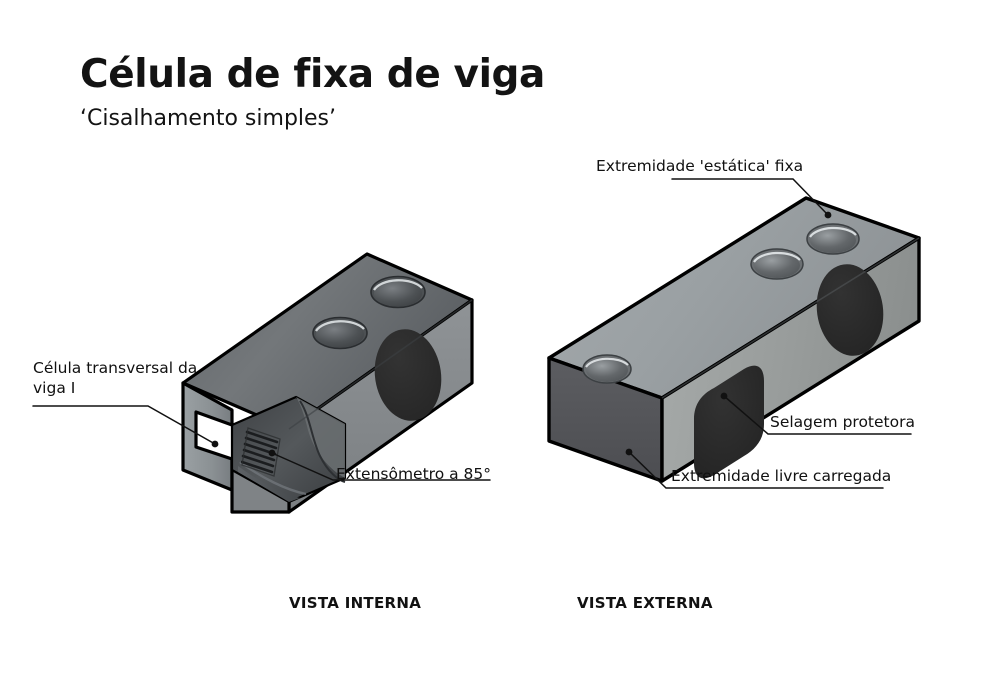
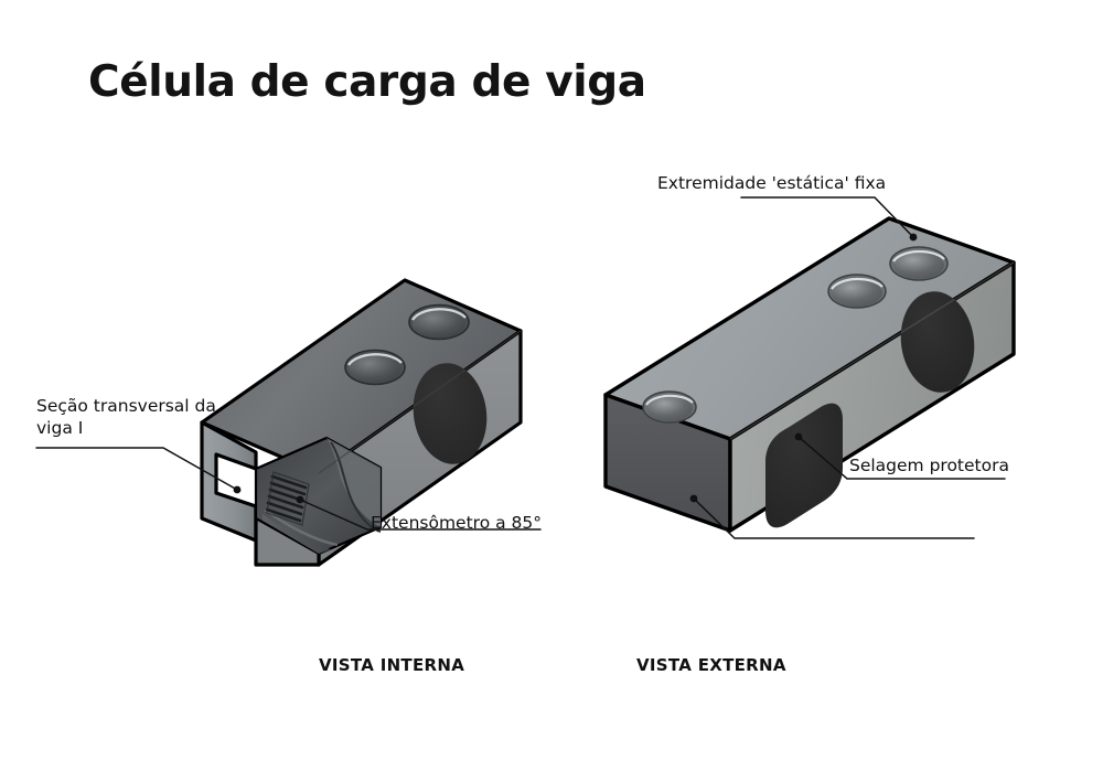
- Célula de fixa de viga
+ Célula de carga de viga
- ‘Cisalhamento simples’
- Célula transversal da viga I
+ Seção transversal da viga I
  Extensômetro a 85°
  Extremidade 'estática' fixa
  Selagem protetora
- Extremidade livre carregada
  VISTA INTERNA
  VISTA EXTERNA
